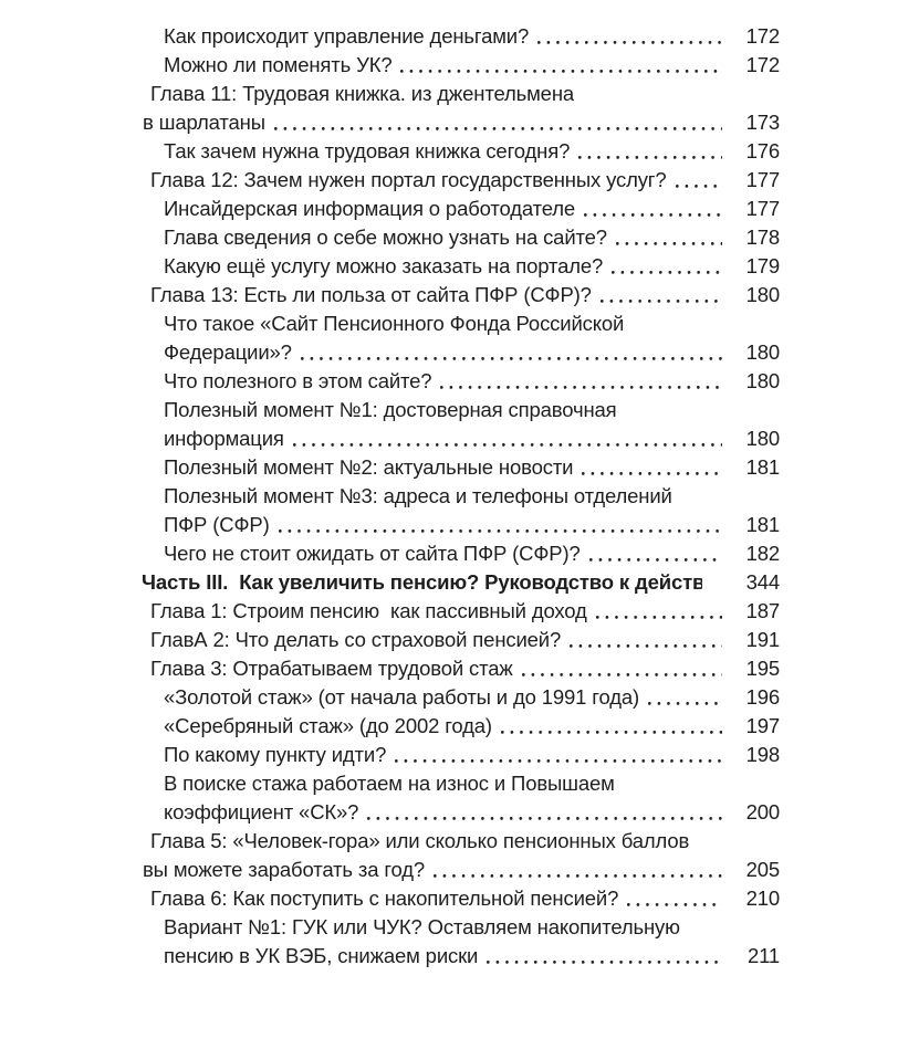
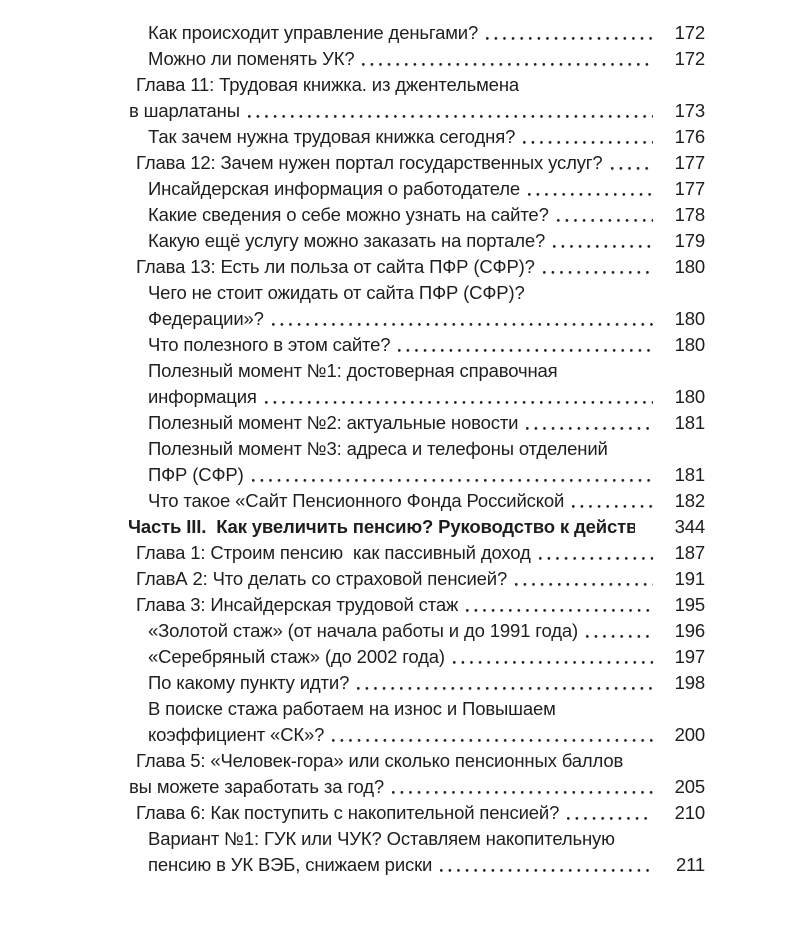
  Как происходит управление деньгами?
  172
  Можно ли поменять УК?
  172
  Глава 11: Трудовая книжка. из джентельмена
  в шарлатаны
  173
  Так зачем нужна трудовая книжка сегодня?
  176
  Глава 12: Зачем нужен портал государственных услуг?
  177
  Инсайдерская информация о работодателе
  177
- Глава сведения о себе можно узнать на сайте?
+ Какие сведения о себе можно узнать на сайте?
  178
  Какую ещё услугу можно заказать на портале?
  179
  Глава 13: Есть ли польза от сайта ПФР (СФР)?
  180
- Что такое «Сайт Пенсионного Фонда Российской
+ Чего не стоит ожидать от сайта ПФР (СФР)?
  Федерации»?
  180
  Что полезного в этом сайте?
  180
  Полезный момент №1: достоверная справочная
  информация
  180
  Полезный момент №2: актуальные новости
  181
  Полезный момент №3: адреса и телефоны отделений
  ПФР (СФР)
  181
- Чего не стоит ожидать от сайта ПФР (СФР)?
+ Что такое «Сайт Пенсионного Фонда Российской
  182
  Часть III. Как увеличить пенсию? Руководство к действ
  344
  Глава 1: Строим пенсию как пассивный доход
  187
  ГлавА 2: Что делать со страховой пенсией?
  191
- Глава 3: Отрабатываем трудовой стаж
+ Глава 3: Инсайдерская трудовой стаж
  195
  «Золотой стаж» (от начала работы и до 1991 года)
  196
  «Серебряный стаж» (до 2002 года)
  197
  По какому пункту идти?
  198
  В поиске стажа работаем на износ и Повышаем
  коэффициент «СК»?
  200
  Глава 5: «Человек-гора» или сколько пенсионных баллов
  вы можете заработать за год?
  205
  Глава 6: Как поступить с накопительной пенсией?
  210
  Вариант №1: ГУК или ЧУК? Оставляем накопительную
  пенсию в УК ВЭБ, снижаем риски
  211
